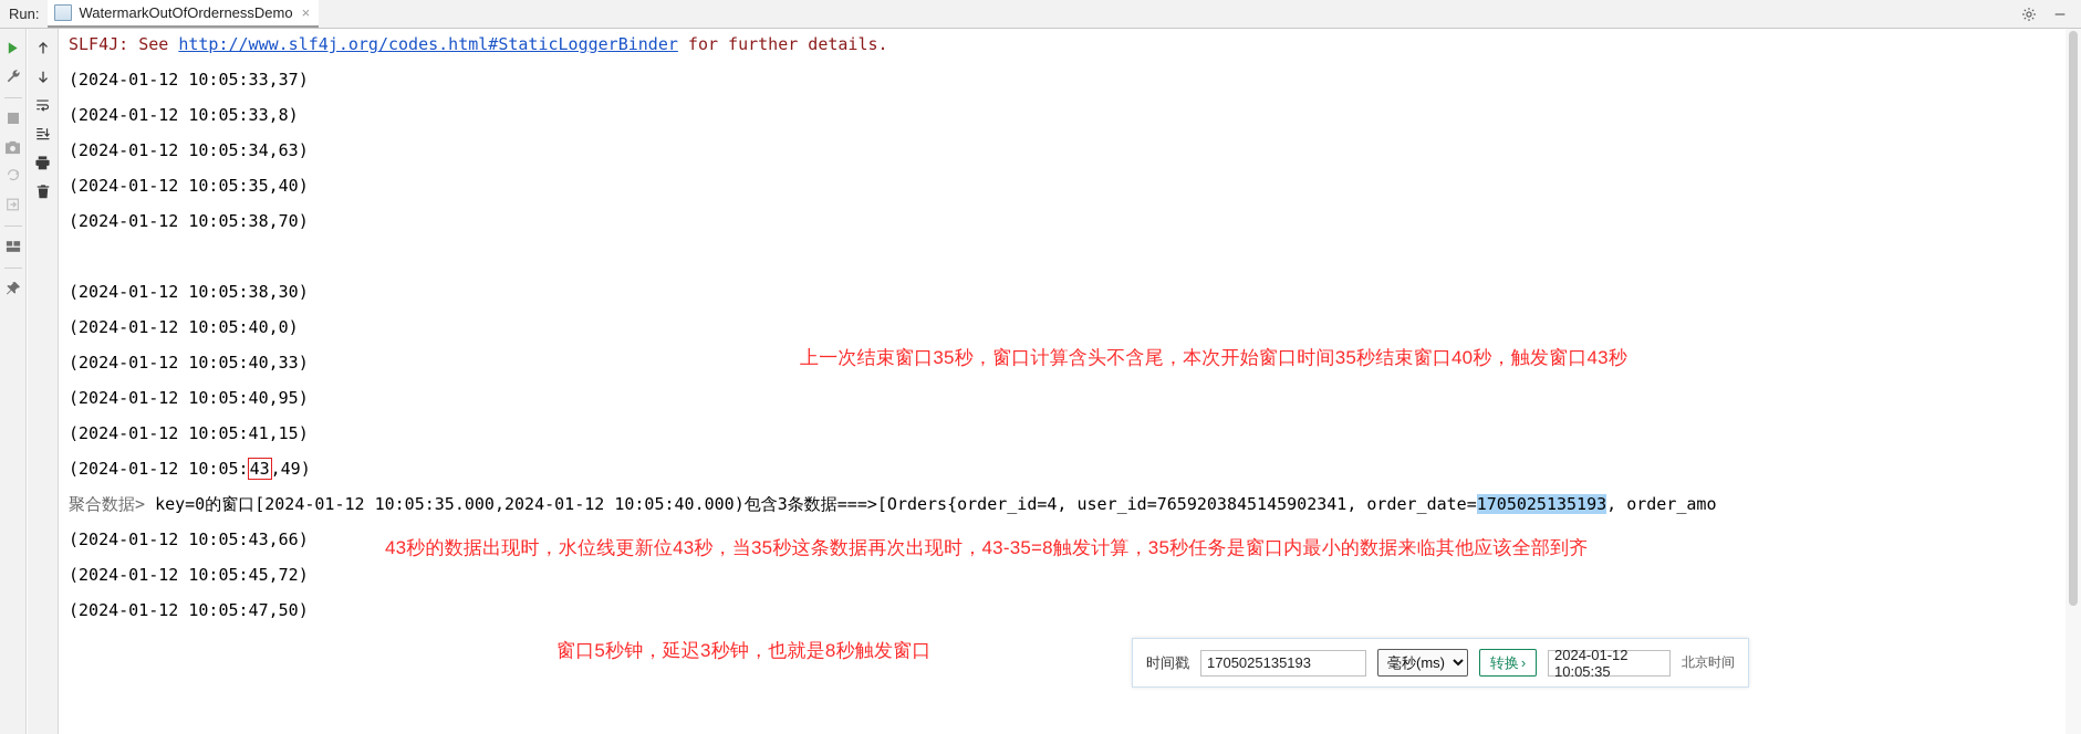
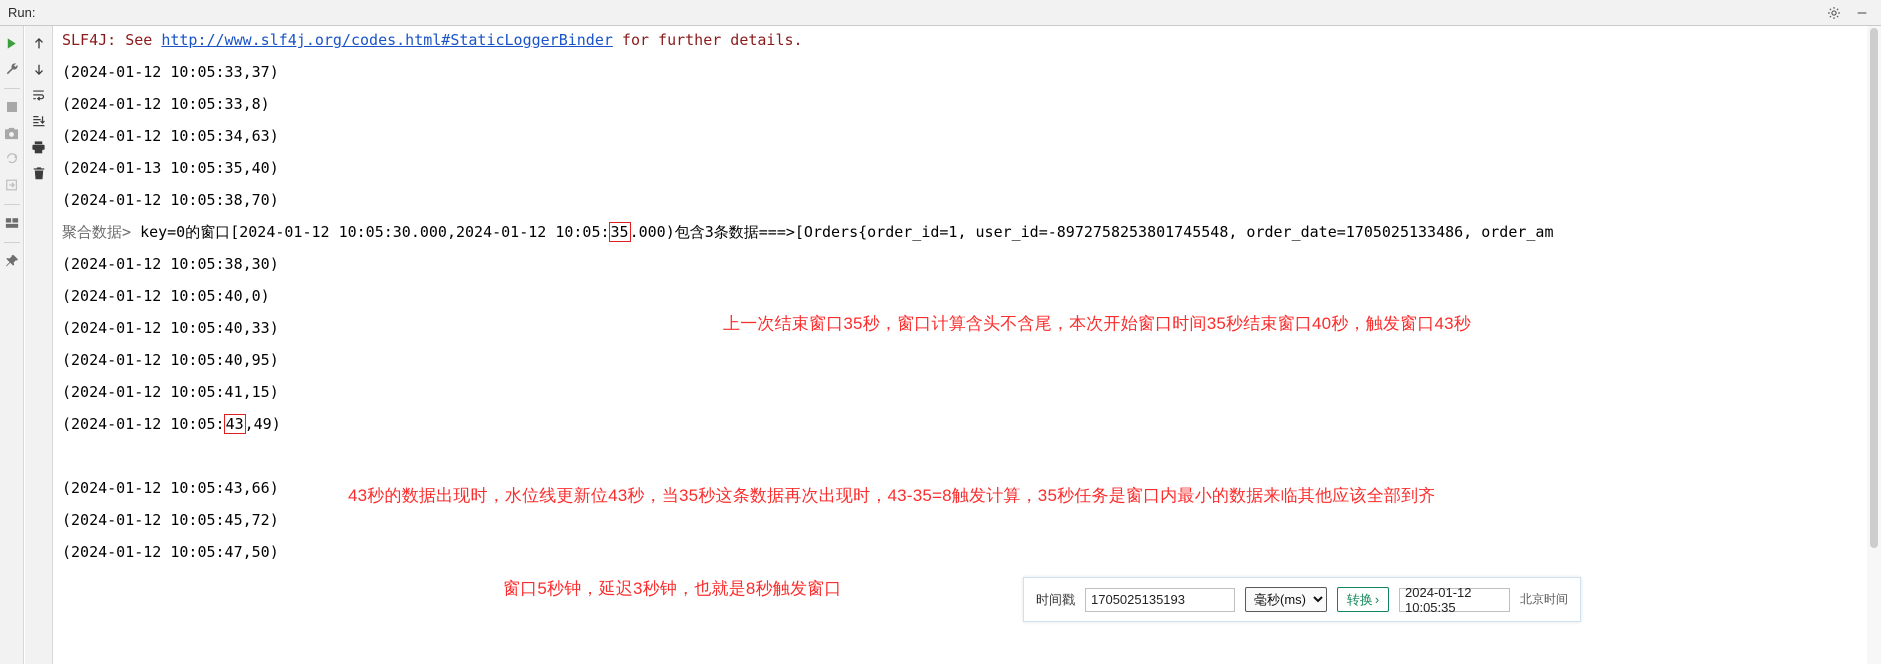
  Run:
- WatermarkOutOfOrdernessDemo
- ×
  SLF4J: See http://www.slf4j.org/codes.html#StaticLoggerBinder for further details.
  (2024-01-12 10:05:33,37)
  (2024-01-12 10:05:33,8)
  (2024-01-12 10:05:34,63)
- (2024-01-12 10:05:35,40)
+ (2024-01-13 10:05:35,40)
  (2024-01-12 10:05:38,70)
+ 聚合数据> key=0的窗口[2024-01-12 10:05:30.000,2024-01-12 10:05:35.000)包含3条数据===>[Orders{order_id=1, user_id=-8972758253801745548, order_date=1705025133486, order_am
  (2024-01-12 10:05:38,30)
  (2024-01-12 10:05:40,0)
  (2024-01-12 10:05:40,33)
  (2024-01-12 10:05:40,95)
  (2024-01-12 10:05:41,15)
  (2024-01-12 10:05:43,49)
- 聚合数据> key=0的窗口[2024-01-12 10:05:35.000,2024-01-12 10:05:40.000)包含3条数据===>[Orders{order_id=4, user_id=7659203845145902341, order_date=1705025135193, order_amo
  (2024-01-12 10:05:43,66)
  (2024-01-12 10:05:45,72)
  (2024-01-12 10:05:47,50)
  上一次结束窗口35秒，窗口计算含头不含尾，本次开始窗口时间35秒结束窗口40秒，触发窗口43秒
  43秒的数据出现时，水位线更新位43秒，当35秒这条数据再次出现时，43-35=8触发计算，35秒任务是窗口内最小的数据来临其他应该全部到齐
  窗口5秒钟，延迟3秒钟，也就是8秒触发窗口
  时间戳
  1705025135193
  毫秒(ms)
  转换
  ›
  2024-01-12 10:05:35
  北京时间
